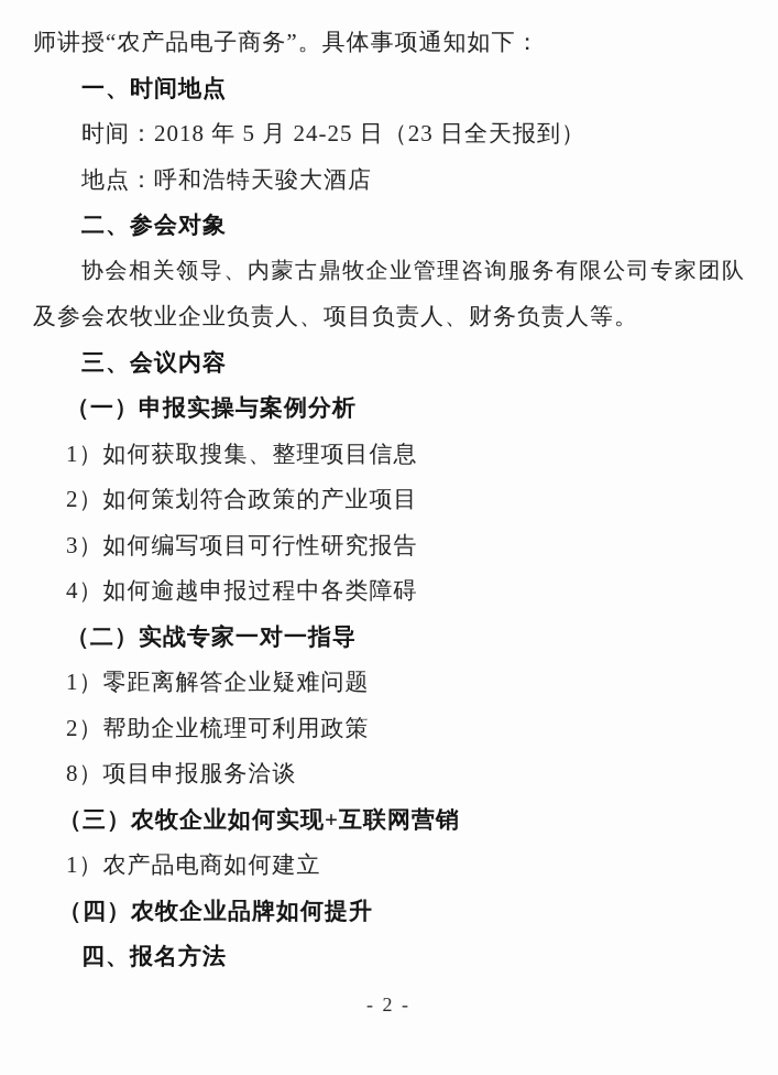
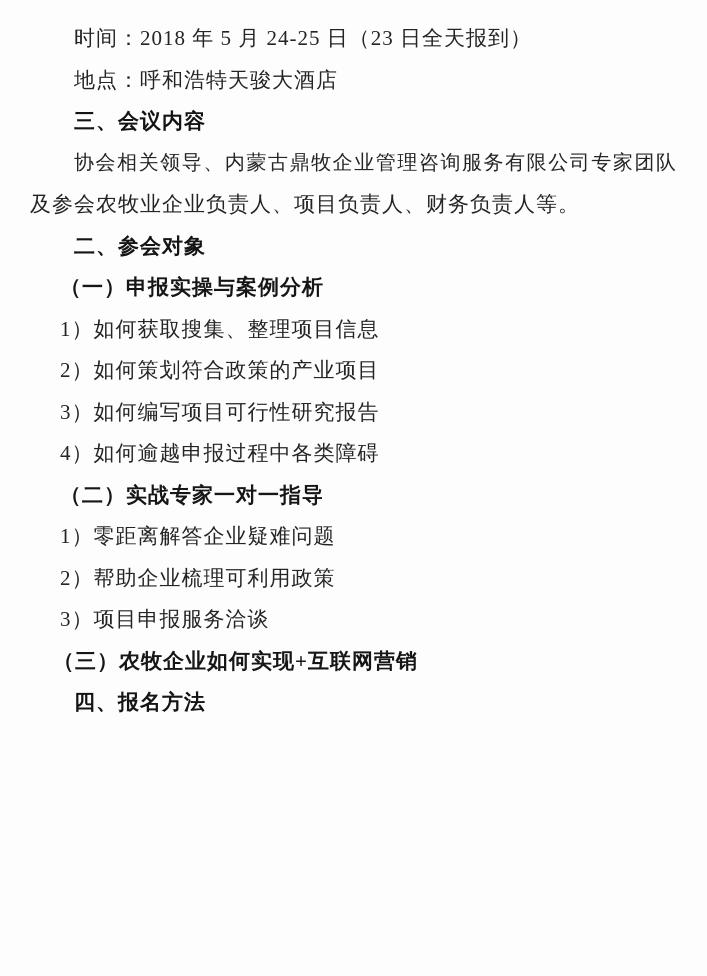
- 师讲授“农产品电子商务”。具体事项通知如下：
- 一、时间地点
  时间：2018 年 5 月 24-25 日（23 日全天报到）
  地点：呼和浩特天骏大酒店
- 二、参会对象
+ 三、会议内容
  协会相关领导、内蒙古鼎牧企业管理咨询服务有限公司专家团队
  及参会农牧业企业负责人、项目负责人、财务负责人等。
- 三、会议内容
+ 二、参会对象
  （一）申报实操与案例分析
  1）如何获取搜集、整理项目信息
  2）如何策划符合政策的产业项目
  3）如何编写项目可行性研究报告
  4）如何逾越申报过程中各类障碍
  （二）实战专家一对一指导
  1）零距离解答企业疑难问题
  2）帮助企业梳理可利用政策
- 8）项目申报服务洽谈
+ 3）项目申报服务洽谈
  （三）农牧企业如何实现+互联网营销
- 1）农产品电商如何建立
- （四）农牧企业品牌如何提升
  四、报名方法
- - 2 -
